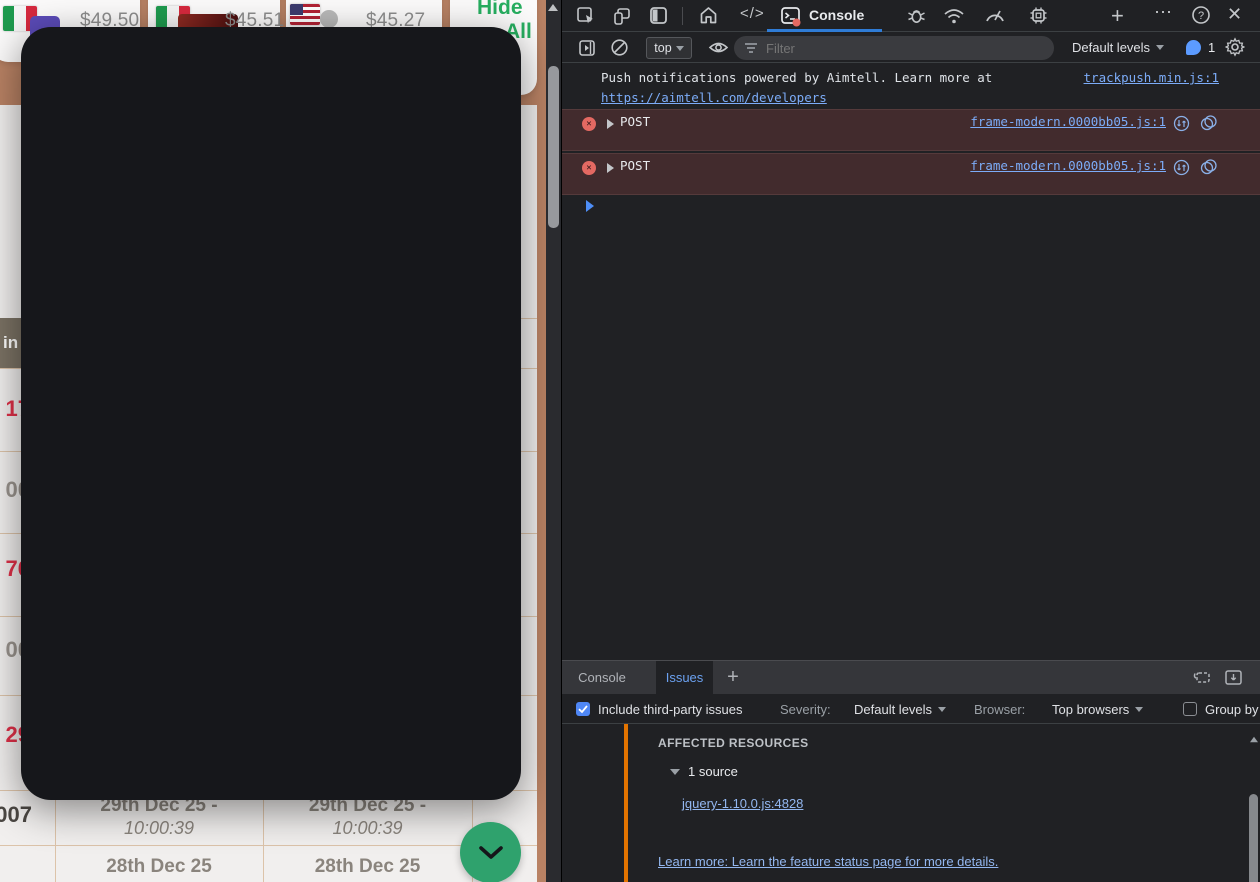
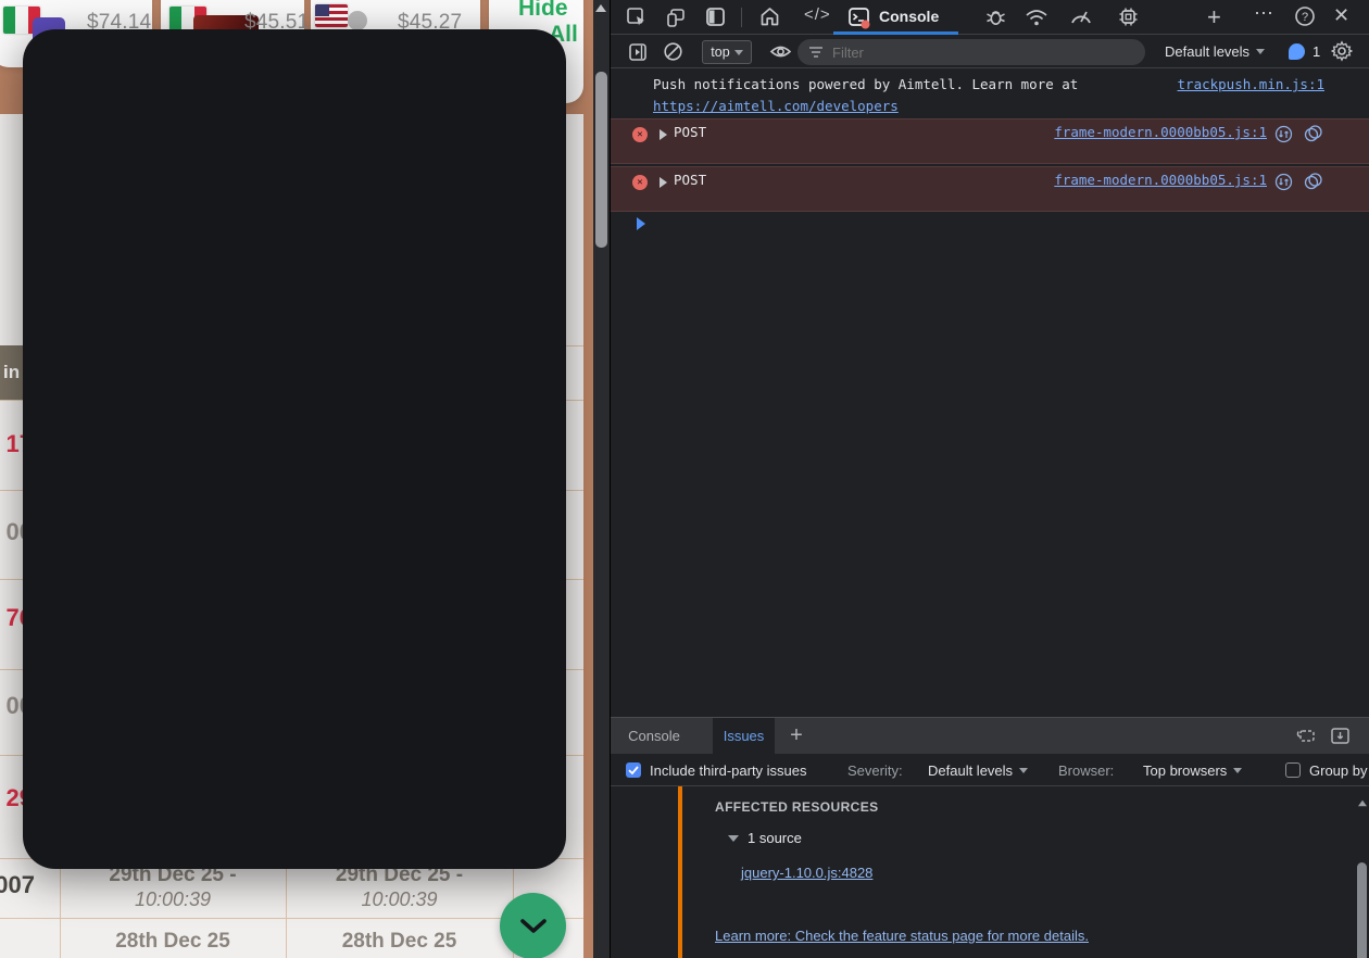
- $49.50
+ $74.14
  $45.51
  $45.27
  Hide
  All
  in
  007
  29th Dec 25 -
  10:00:39
  29th Dec 25 -
  10:00:39
  28th Dec 25
  28th Dec 25
  </>
  Console
  +
  ⋯
  ?
  ✕
  top
  Filter
  Default levels
  1
  Push notifications powered by Aimtell. Learn more at
  trackpush.min.js:1
  https://aimtell.com/developers
  ✕
  POST
  frame-modern.0000bb05.js:1
  ✕
  POST
  frame-modern.0000bb05.js:1
  Console
  Issues
  +
  Include third-party issues
  Severity:
  Default levels
  Browser:
  Top browsers
  Group by
  AFFECTED RESOURCES
  1 source
  jquery-1.10.0.js:4828
- Learn more: Learn the feature status page for more details.
+ Learn more: Check the feature status page for more details.
